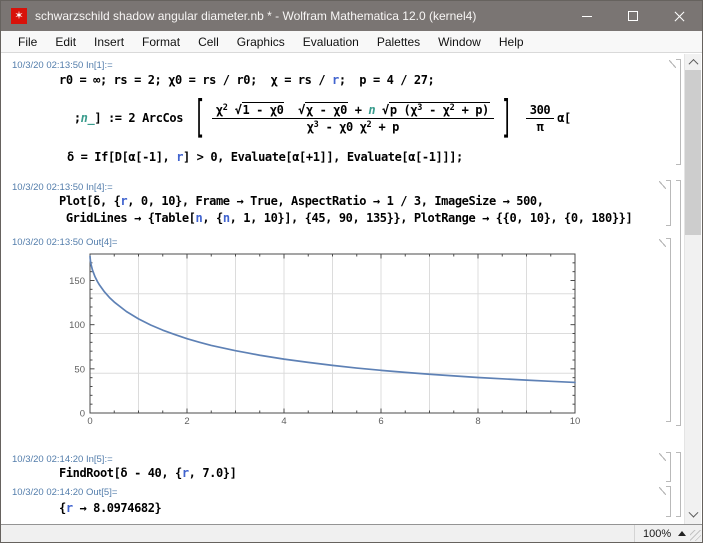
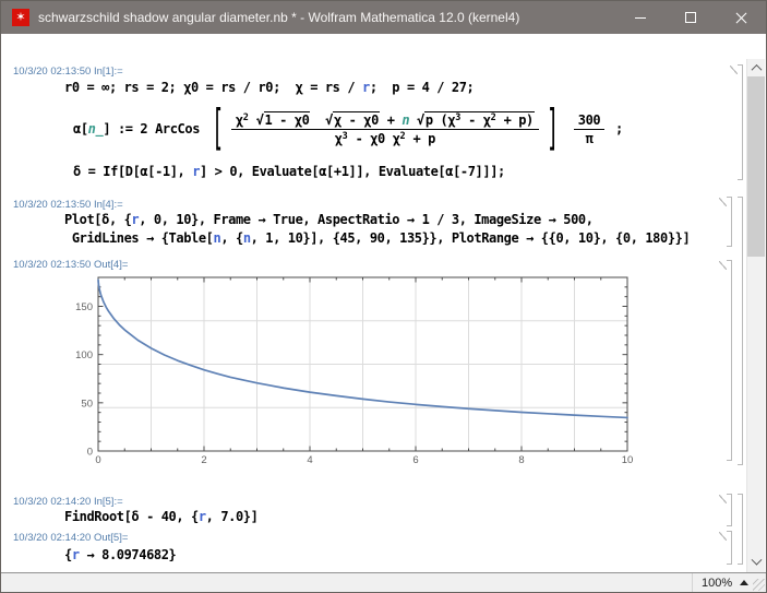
  ✶
  schwarzschild shadow angular diameter.nb * - Wolfram Mathematica 12.0 (kernel4)
- File
- Edit
- Insert
- Format
- Cell
- Graphics
- Evaluation
- Palettes
- Window
- Help
  10/3/20 02:13:50 In[1]:=
  r0 = ∞; rs = 2; χ0 = rs / r0; χ = rs / r; p = 4 / 27;
- ;
+ α[
  n_
  ] := 2 ArcCos
  [
  χ2 √1 - χ0 √χ - χ0 + n √p (χ3 - χ2 + p)
  χ3 - χ0 χ2 + p
  ]
  300
  π
- α[
+ ;
- δ = If[D[α[-1], r] > 0, Evaluate[α[+1]], Evaluate[α[-1]]];
+ δ = If[D[α[-1], r] > 0, Evaluate[α[+1]], Evaluate[α[-7]]];
  10/3/20 02:13:50 In[4]:=
  Plot[δ, {r, 0, 10}, Frame → True, AspectRatio → 1 / 3, ImageSize → 500,
  GridLines → {Table[n, {n, 1, 10}], {45, 90, 135}}, PlotRange → {{0, 10}, {0, 180}}]
  10/3/20 02:13:50 Out[4]=
  0
  2
  4
  6
  8
  10
  0
  50
  100
  150
  10/3/20 02:14:20 In[5]:=
  FindRoot[δ - 40, {r, 7.0}]
  10/3/20 02:14:20 Out[5]=
  {r → 8.0974682}
  100%
